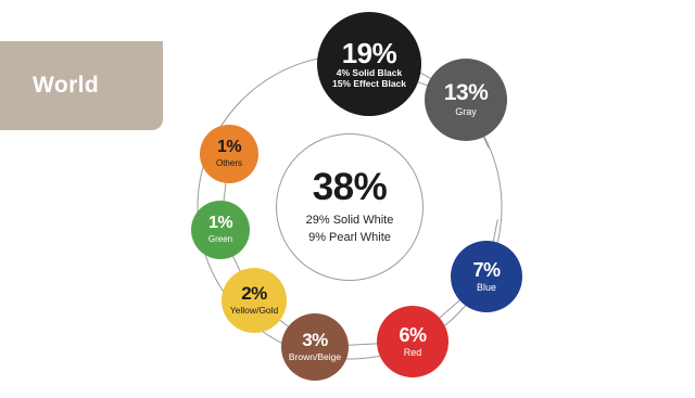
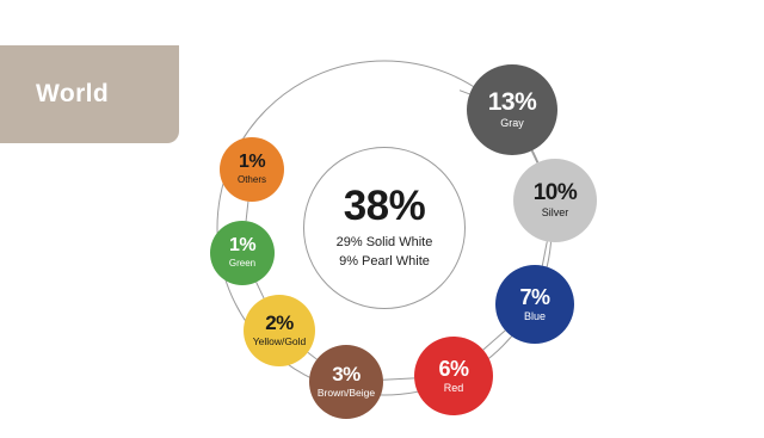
  World
  38%
  29% Solid White
  9% Pearl White
- 19%
- 4% Solid Black
- 15% Effect Black
  13%
  Gray
+ 10%
+ Silver
  7%
  Blue
  6%
  Red
  3%
  Brown/Beige
  2%
  Yellow/Gold
  1%
  Green
  1%
  Others
